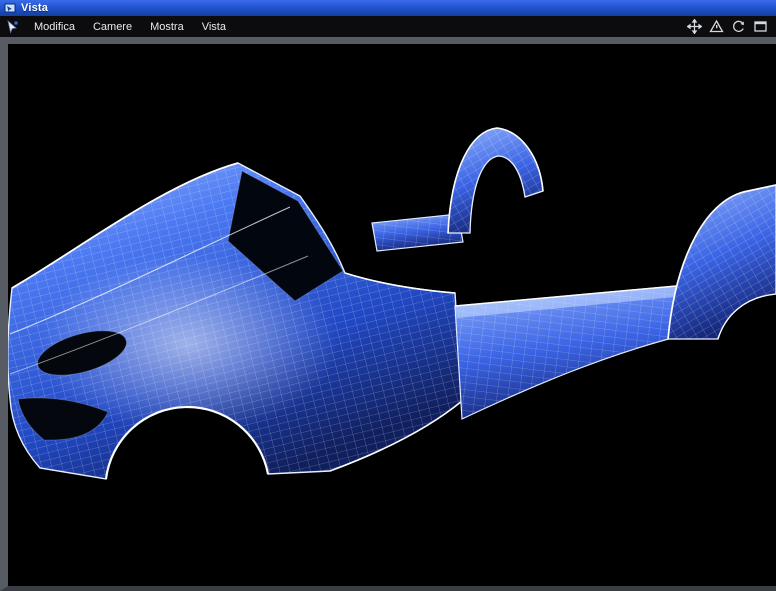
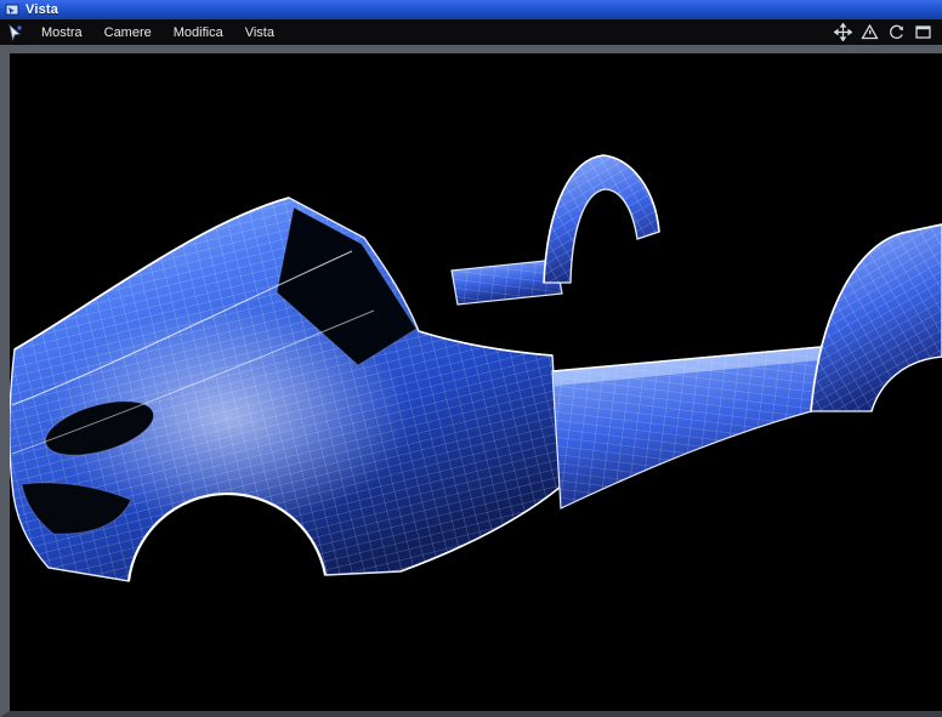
  Vista
- Modifica
+ Mostra
  Camere
- Mostra
+ Modifica
  Vista
